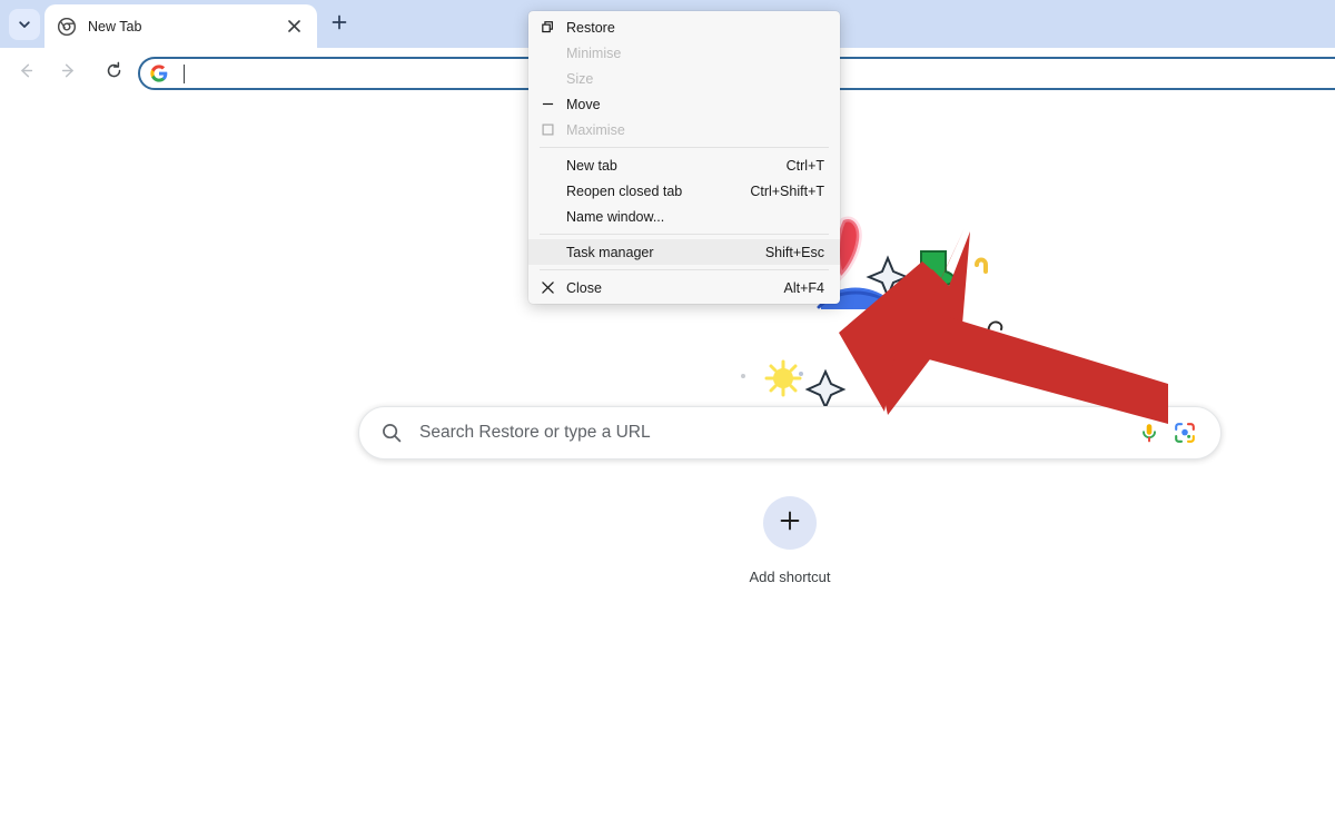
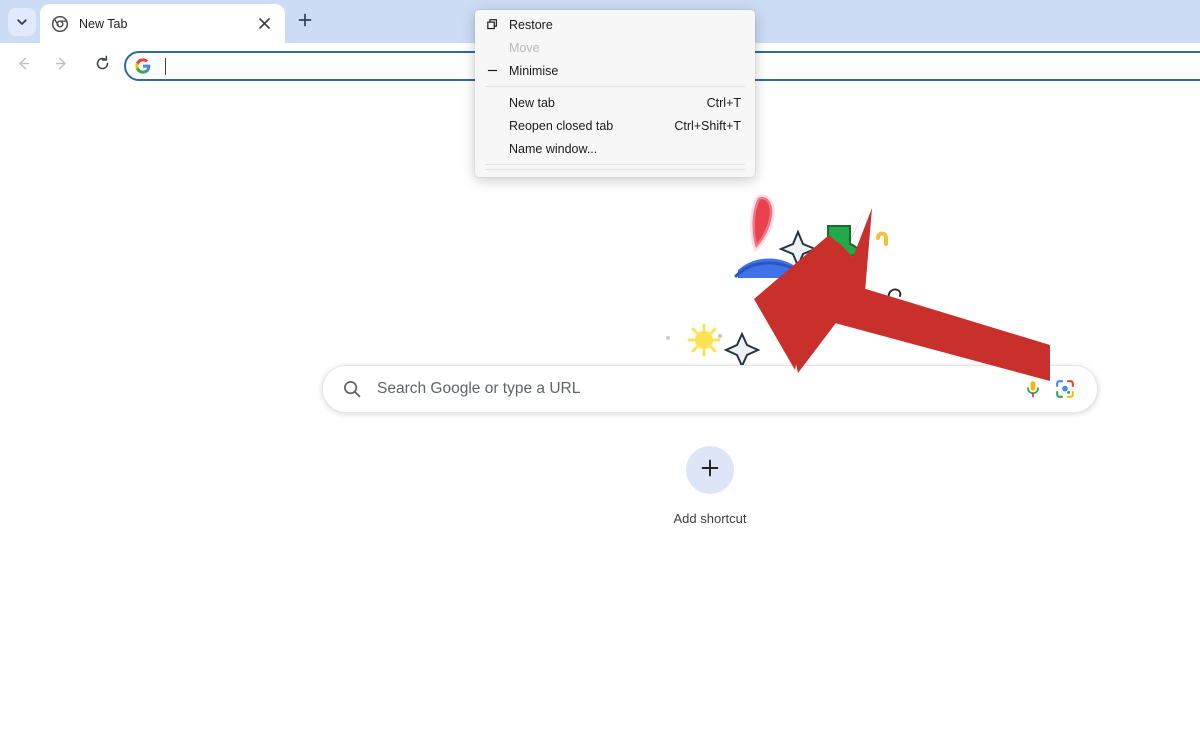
  New Tab
- Search Restore or type a URL
+ Search Google or type a URL
  Add shortcut
  Restore
- Minimise
+ Move
- Size
- Move
+ Minimise
- Maximise
  New tab
  Ctrl+T
  Reopen closed tab
  Ctrl+Shift+T
  Name window...
- Task manager
- Shift+Esc
- Close
- Alt+F4
